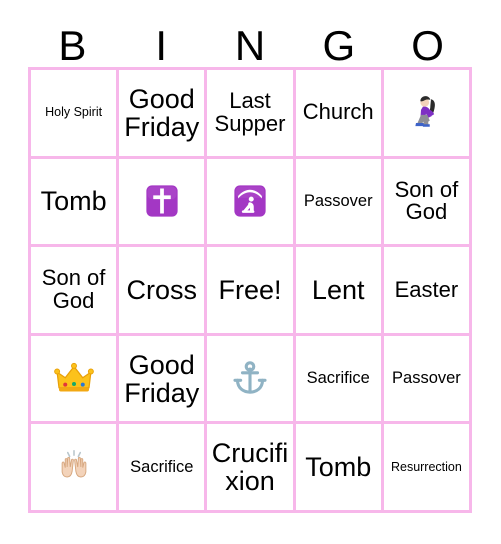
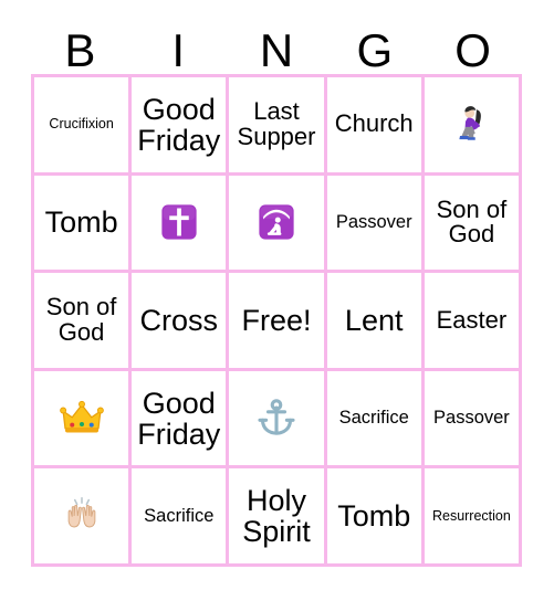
  B
  I
  N
  G
  O
- Holy Spirit
+ Crucifixion
  Good Friday
  Last Supper
  Church
  Tomb
  Passover
  Son of God
  Son of God
  Cross
  Free!
  Lent
  Easter
  Good Friday
  Sacrifice
  Passover
  Sacrifice
- Crucifixion
+ Holy Spirit
  Tomb
  Resurrection
